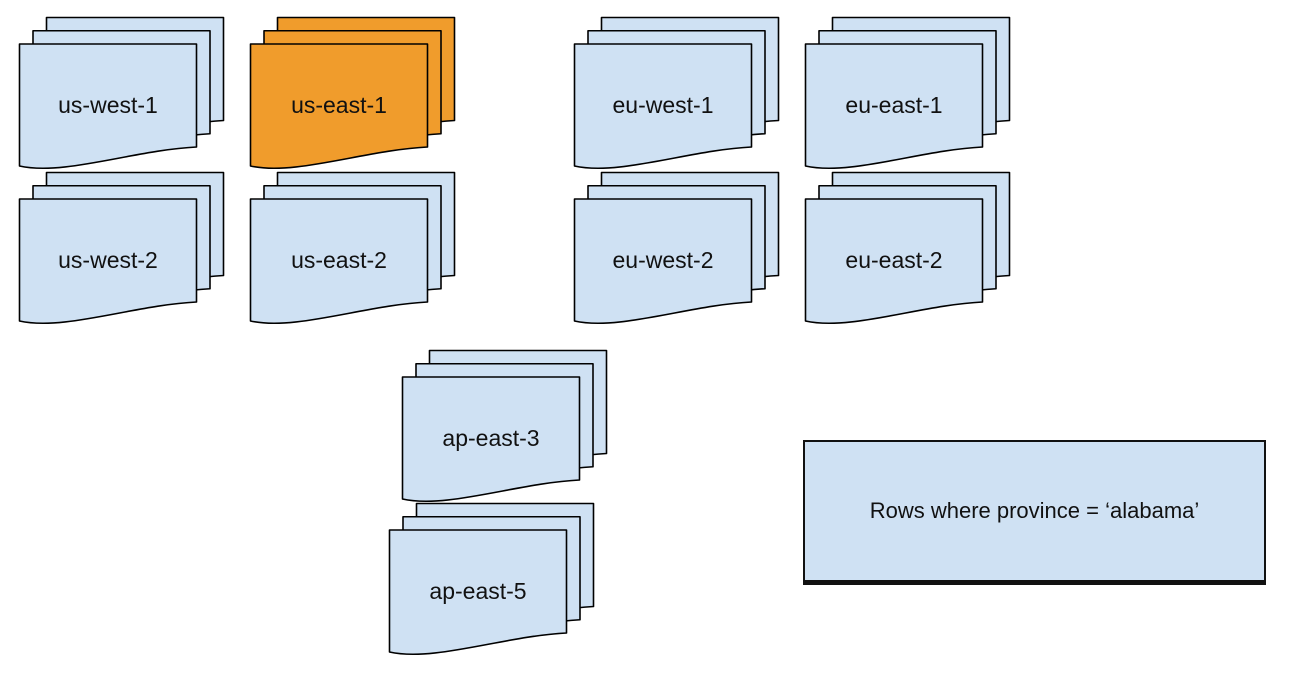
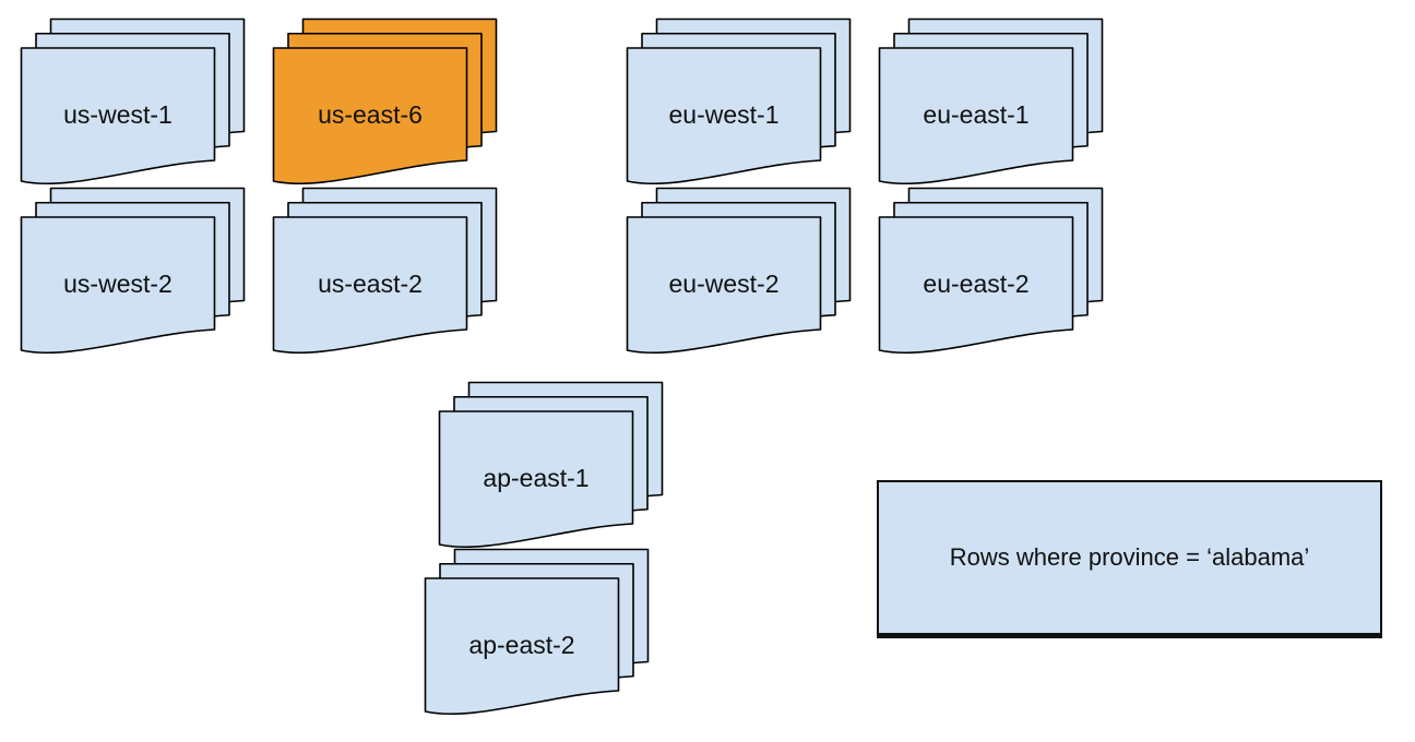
  us-west-1
- us-east-1
+ us-east-6
  eu-west-1
  eu-east-1
  us-west-2
  us-east-2
  eu-west-2
  eu-east-2
- ap-east-3
+ ap-east-1
- ap-east-5
+ ap-east-2
  Rows where province = ‘alabama’
